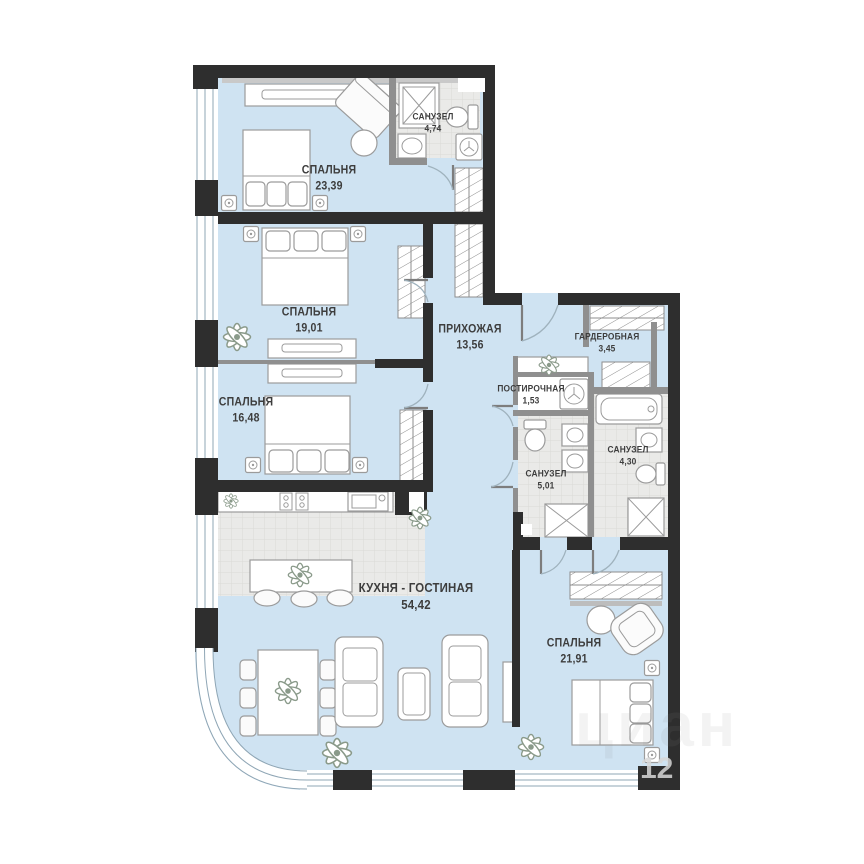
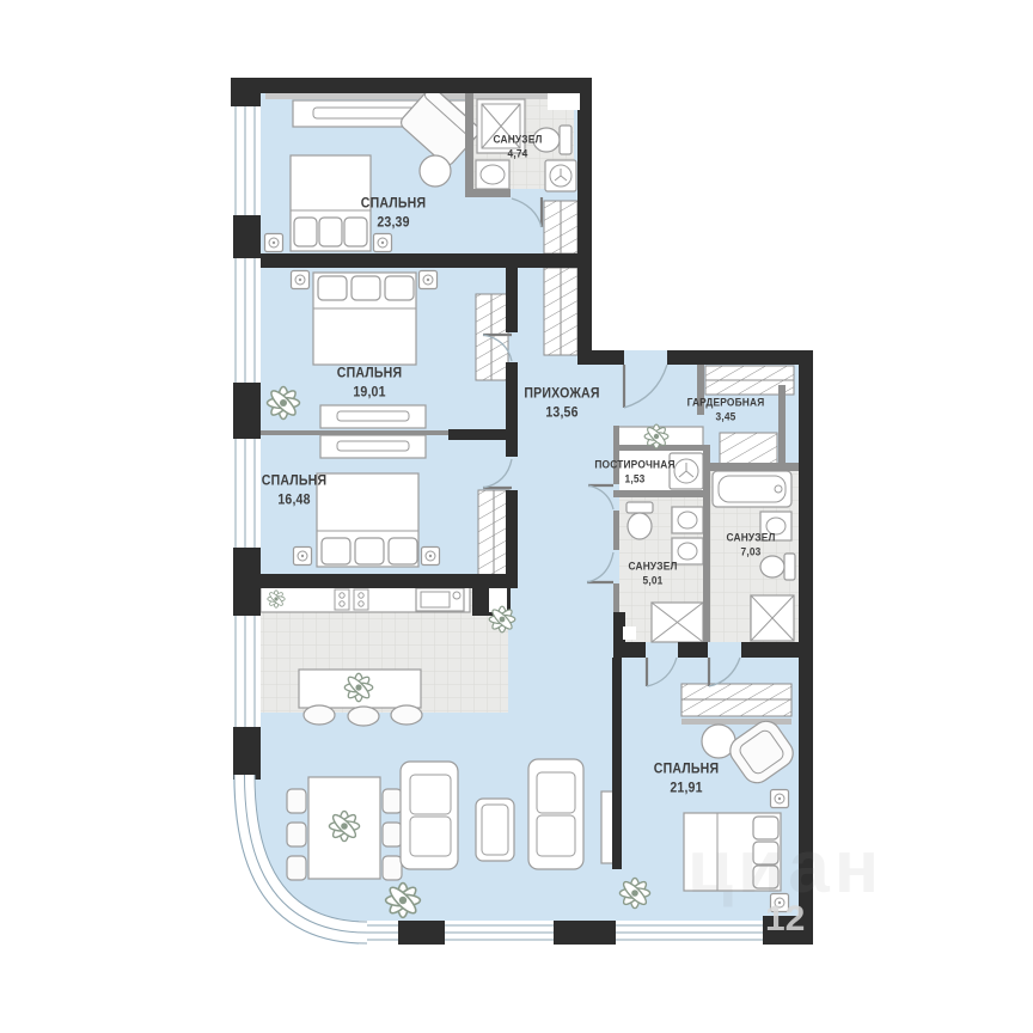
  СПАЛЬНЯ
  23,39
  САНУЗЕЛ
  4,74
  СПАЛЬНЯ
  19,01
  СПАЛЬНЯ
  16,48
  ПРИХОЖАЯ
  13,56
  ГАРДЕРОБНАЯ
  3,45
  ПОСТИРОЧНАЯ
  1,53
  САНУЗЕЛ
  5,01
  САНУЗЕЛ
- 4,30
+ 7,03
- КУХНЯ - ГОСТИНАЯ
- 54,42
  СПАЛЬНЯ
  21,91
  циан
  12
